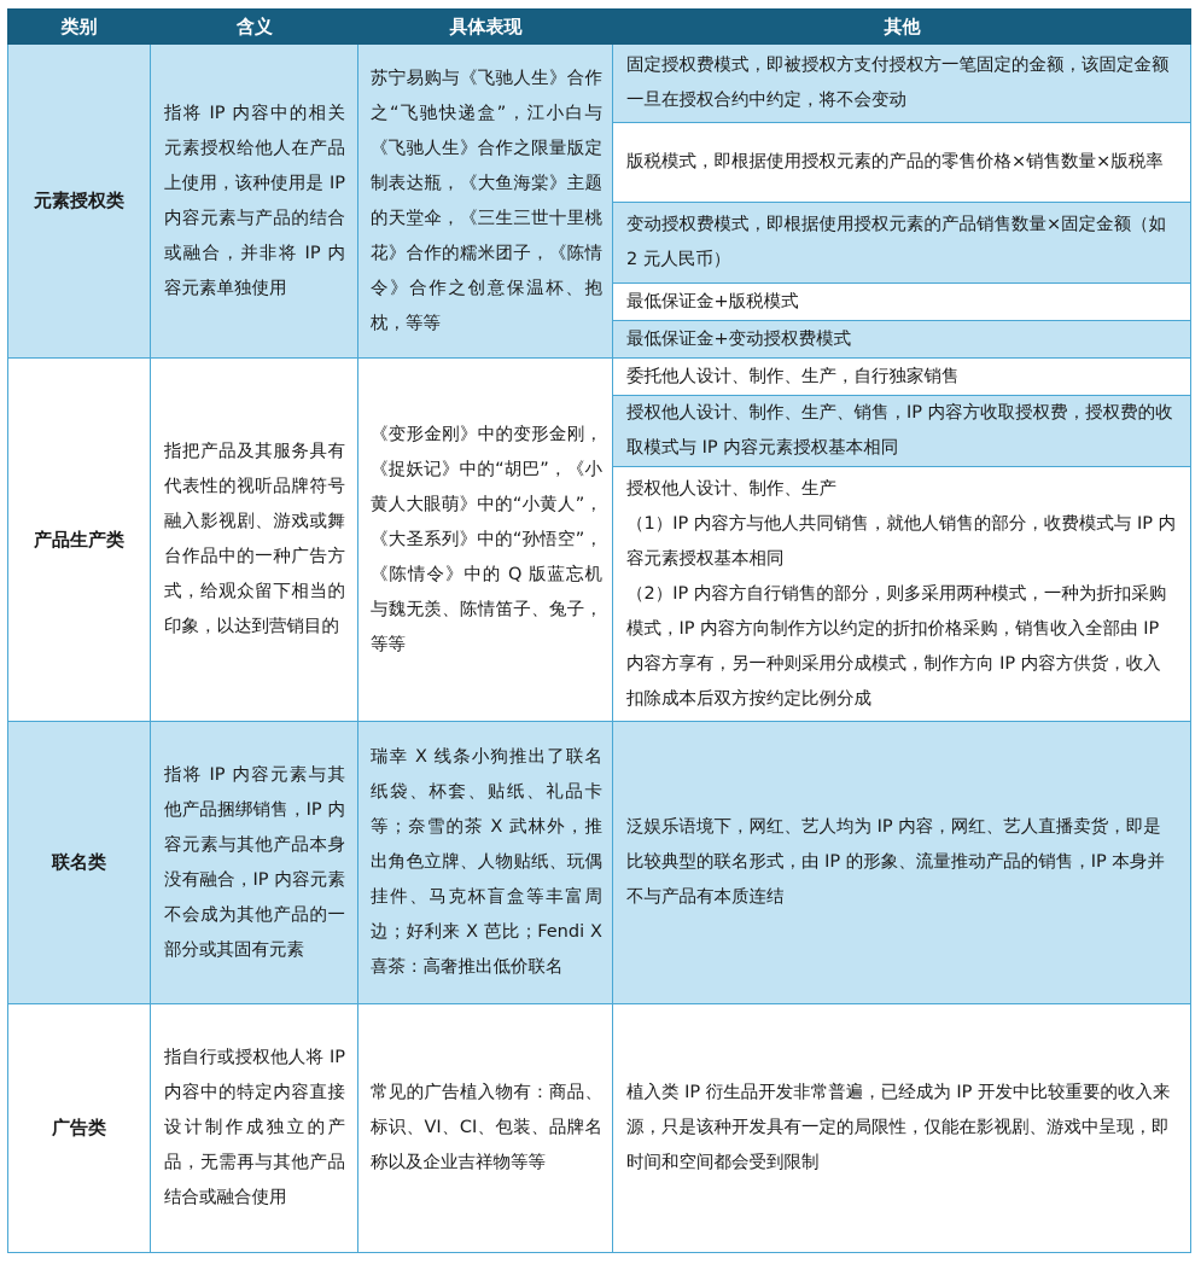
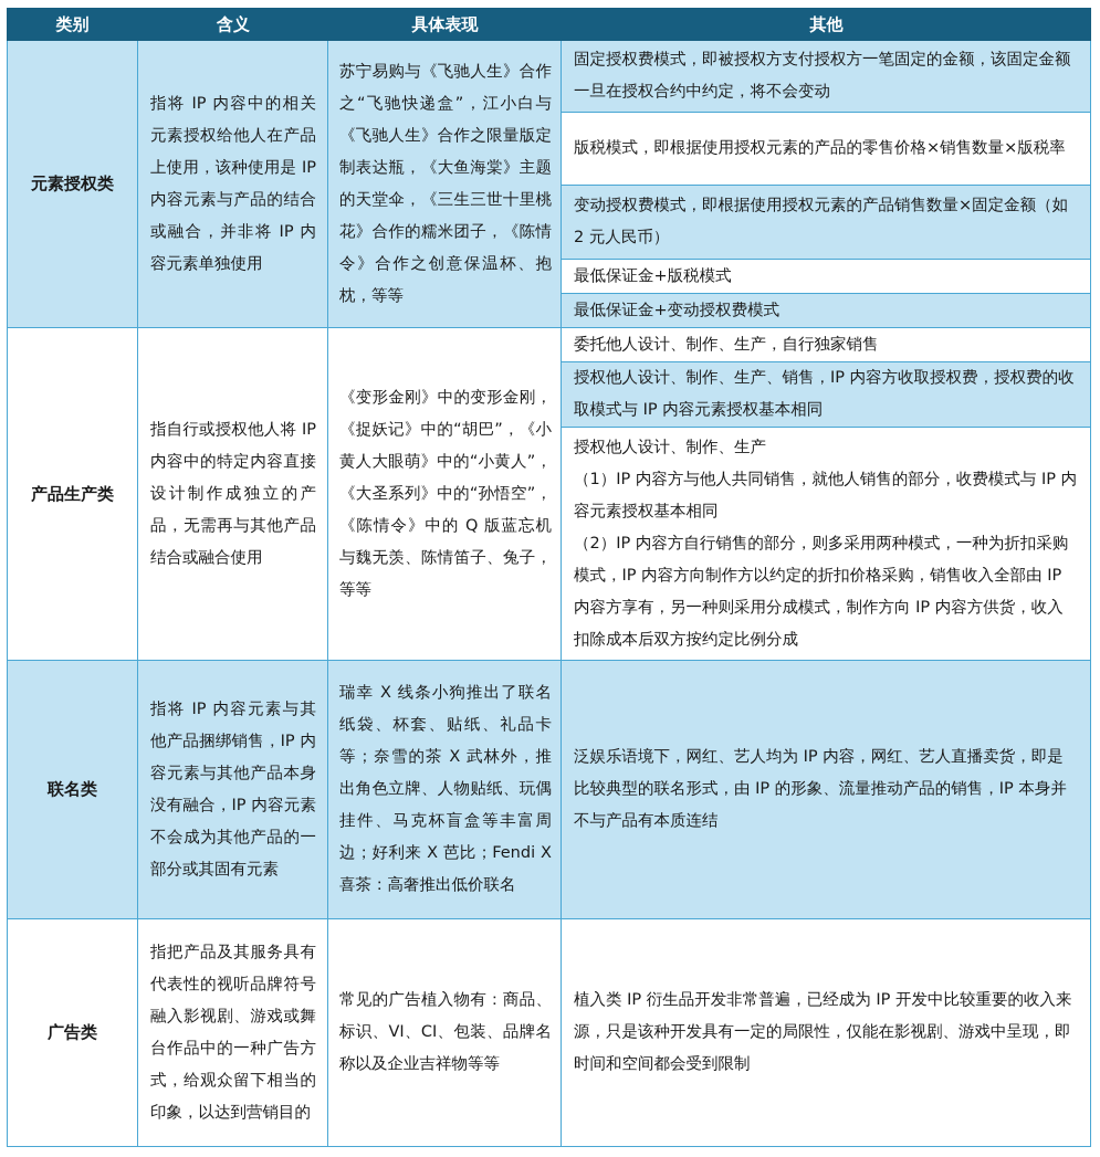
  类别
  含义
  具体表现
  其他
  元素授权类
  指将 IP 内容中的相关元素授权给他人在产品上使用，该种使用是 IP 内容元素与产品的结合或融合，并非将 IP 内容元素单独使用
  苏宁易购与《飞驰人生》合作之“飞驰快递盒”，江小白与《飞驰人生》合作之限量版定制表达瓶，《大鱼海棠》主题的天堂伞，《三生三世十里桃花》合作的糯米团子，《陈情令》合作之创意保温杯、抱枕，等等
  固定授权费模式，即被授权方支付授权方一笔固定的金额，该固定金额一旦在授权合约中约定，将不会变动
  版税模式，即根据使用授权元素的产品的零售价格×销售数量×版税率
  变动授权费模式，即根据使用授权元素的产品销售数量×固定金额（如 2 元人民币）
  最低保证金+版税模式
  最低保证金+变动授权费模式
  产品生产类
- 指把产品及其服务具有代表性的视听品牌符号融入影视剧、游戏或舞台作品中的一种广告方式，给观众留下相当的印象，以达到营销目的
+ 指自行或授权他人将 IP 内容中的特定内容直接设计制作成独立的产品，无需再与其他产品结合或融合使用
  《变形金刚》中的变形金刚，《捉妖记》中的“胡巴”，《小黄人大眼萌》中的“小黄人”，《大圣系列》中的“孙悟空”，《陈情令》中的 Q 版蓝忘机与魏无羡、陈情笛子、兔子，等等
  委托他人设计、制作、生产，自行独家销售
  授权他人设计、制作、生产、销售，IP 内容方收取授权费，授权费的收取模式与 IP 内容元素授权基本相同
  授权他人设计、制作、生产
  （1）IP 内容方与他人共同销售，就他人销售的部分，收费模式与 IP 内容元素授权基本相同
  （2）IP 内容方自行销售的部分，则多采用两种模式，一种为折扣采购模式，IP 内容方向制作方以约定的折扣价格采购，销售收入全部由 IP 内容方享有，另一种则采用分成模式，制作方向 IP 内容方供货，收入扣除成本后双方按约定比例分成
  联名类
  指将 IP 内容元素与其他产品捆绑销售，IP 内容元素与其他产品本身没有融合，IP 内容元素不会成为其他产品的一部分或其固有元素
  瑞幸 X 线条小狗推出了联名纸袋、杯套、贴纸、礼品卡等；奈雪的茶 X 武林外，推出角色立牌、人物贴纸、玩偶挂件、马克杯盲盒等丰富周边；好利来 X 芭比；Fendi X 喜茶：高奢推出低价联名
  泛娱乐语境下，网红、艺人均为 IP 内容，网红、艺人直播卖货，即是比较典型的联名形式，由 IP 的形象、流量推动产品的销售，IP 本身并不与产品有本质连结
  广告类
- 指自行或授权他人将 IP 内容中的特定内容直接设计制作成独立的产品，无需再与其他产品结合或融合使用
+ 指把产品及其服务具有代表性的视听品牌符号融入影视剧、游戏或舞台作品中的一种广告方式，给观众留下相当的印象，以达到营销目的
  常见的广告植入物有：商品、标识、VI、CI、包装、品牌名称以及企业吉祥物等等
  植入类 IP 衍生品开发非常普遍，已经成为 IP 开发中比较重要的收入来源，只是该种开发具有一定的局限性，仅能在影视剧、游戏中呈现，即时间和空间都会受到限制
